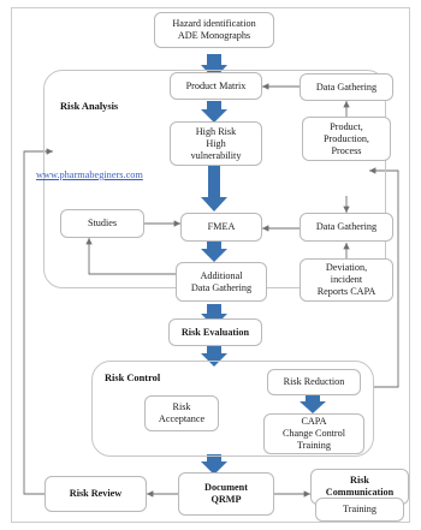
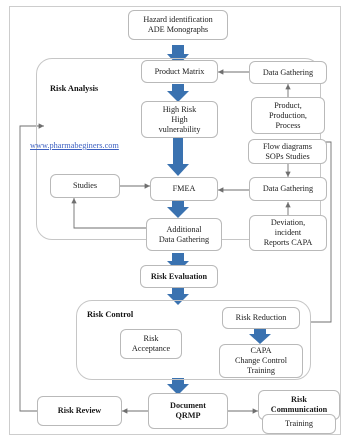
  Risk Analysis
  Risk Control
  www.pharmabeginers.com
  Hazard identification
  ADE Monographs
  Product Matrix
  High Risk
  High
  vulnerability
  FMEA
  Additional
  Data Gathering
  Studies
  Data Gathering
  Product,
  Production,
  Process
+ Flow diagrams
+ SOPs Studies
  Data Gathering
  Deviation,
  incident
  Reports CAPA
  Risk Evaluation
  Risk
  Acceptance
  Risk Reduction
  CAPA
  Change Control
  Training
  Risk Review
  Document
  QRMP
  Risk
  Communication
  Training
